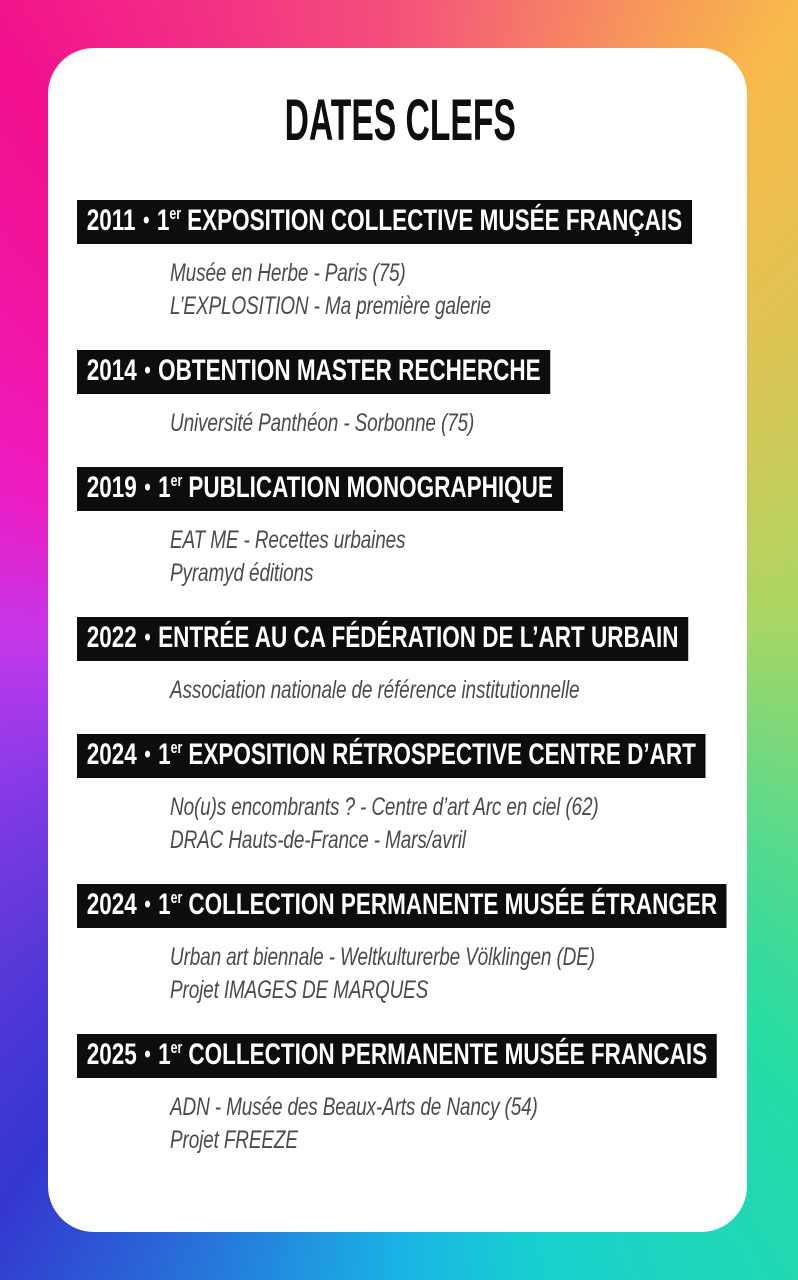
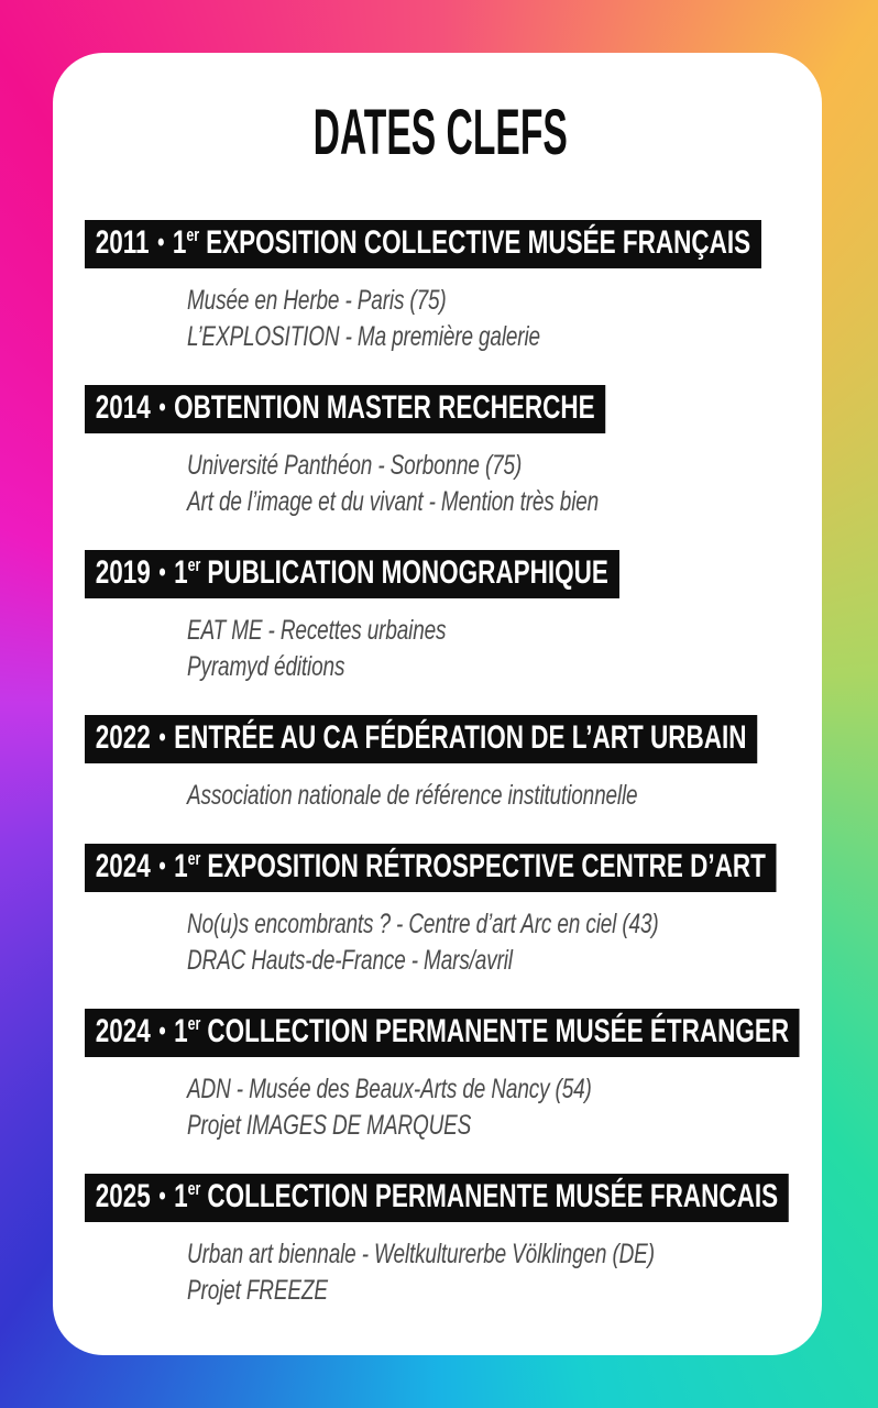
  DATES CLEFS
  2011 • 1er EXPOSITION COLLECTIVE MUSÉE FRANÇAIS
  Musée en Herbe - Paris (75)
  L’EXPLOSITION - Ma première galerie
  2014 • OBTENTION MASTER RECHERCHE
  Université Panthéon - Sorbonne (75)
+ Art de l’image et du vivant - Mention très bien
  2019 • 1er PUBLICATION MONOGRAPHIQUE
  EAT ME - Recettes urbaines
  Pyramyd éditions
  2022 • ENTRÉE AU CA FÉDÉRATION DE L’ART URBAIN
  Association nationale de référence institutionnelle
  2024 • 1er EXPOSITION RÉTROSPECTIVE CENTRE D’ART
- No(u)s encombrants ? - Centre d’art Arc en ciel (62)
+ No(u)s encombrants ? - Centre d’art Arc en ciel (43)
  DRAC Hauts-de-France - Mars/avril
  2024 • 1er COLLECTION PERMANENTE MUSÉE ÉTRANGER
- Urban art biennale - Weltkulturerbe Völklingen (DE)
+ ADN - Musée des Beaux-Arts de Nancy (54)
  Projet IMAGES DE MARQUES
  2025 • 1er COLLECTION PERMANENTE MUSÉE FRANCAIS
- ADN - Musée des Beaux-Arts de Nancy (54)
+ Urban art biennale - Weltkulturerbe Völklingen (DE)
  Projet FREEZE
